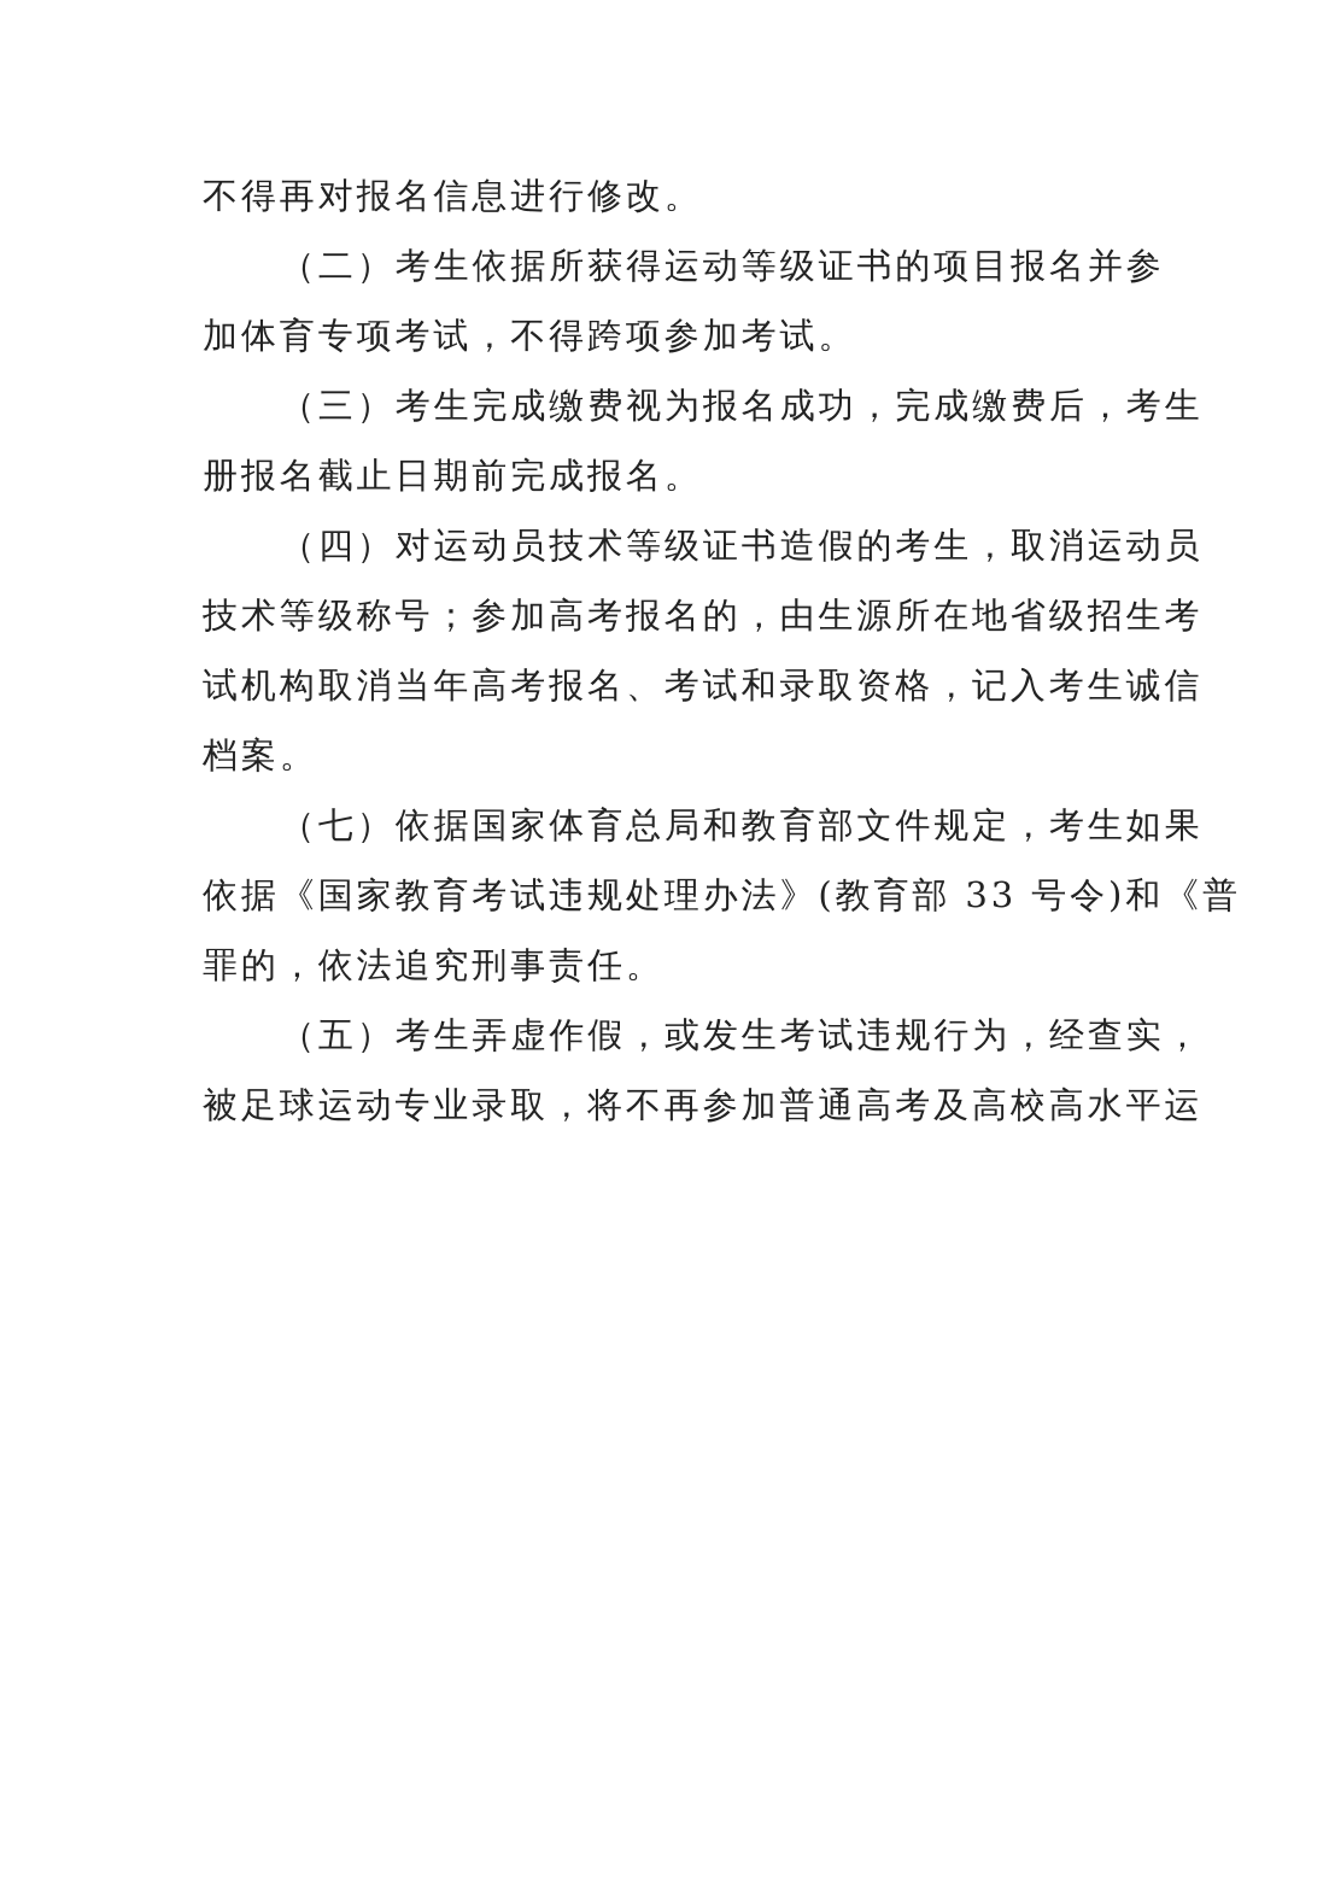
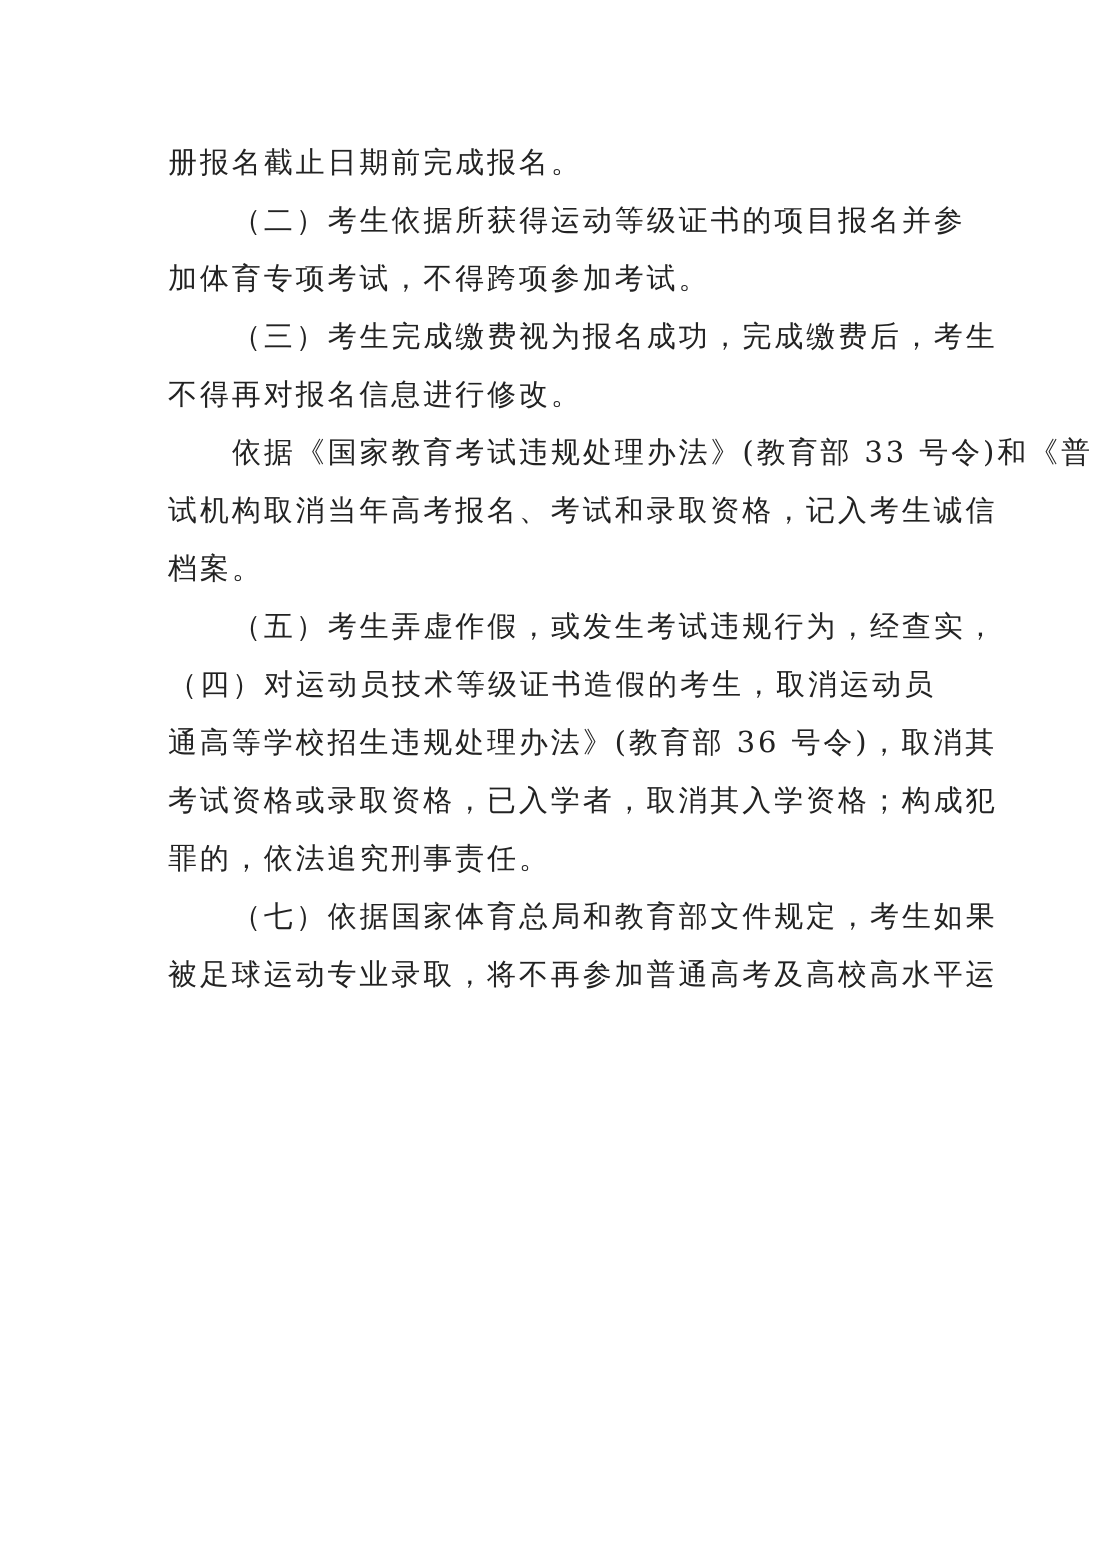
- 不得再对报名信息进行修改。
+ 册报名截止日期前完成报名。
  （二）考生依据所获得运动等级证书的项目报名并参
  加体育专项考试，不得跨项参加考试。
  （三）考生完成缴费视为报名成功，完成缴费后，考生
- 册报名截止日期前完成报名。
+ 不得再对报名信息进行修改。
- （四）对运动员技术等级证书造假的考生，取消运动员
+ 依据《国家教育考试违规处理办法》(教育部 33 号令)和《普
- 技术等级称号；参加高考报名的，由生源所在地省级招生考
  试机构取消当年高考报名、考试和录取资格，记入考生诚信
  档案。
- （七）依据国家体育总局和教育部文件规定，考生如果
+ （五）考生弄虚作假，或发生考试违规行为，经查实，
- 依据《国家教育考试违规处理办法》(教育部 33 号令)和《普
+ （四）对运动员技术等级证书造假的考生，取消运动员
+ 通高等学校招生违规处理办法》(教育部 36 号令)，取消其
+ 考试资格或录取资格，已入学者，取消其入学资格；构成犯
  罪的，依法追究刑事责任。
- （五）考生弄虚作假，或发生考试违规行为，经查实，
+ （七）依据国家体育总局和教育部文件规定，考生如果
  被足球运动专业录取，将不再参加普通高考及高校高水平运
